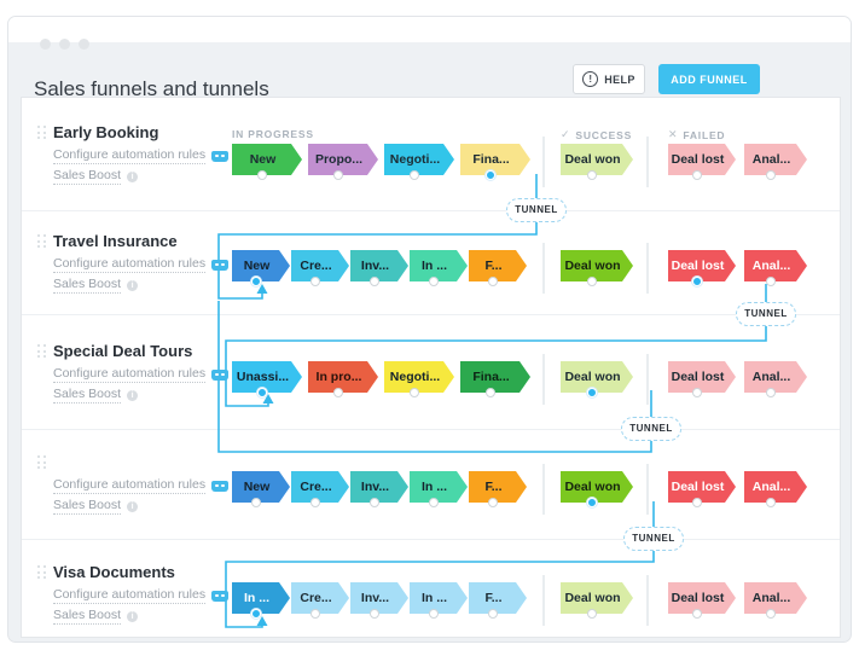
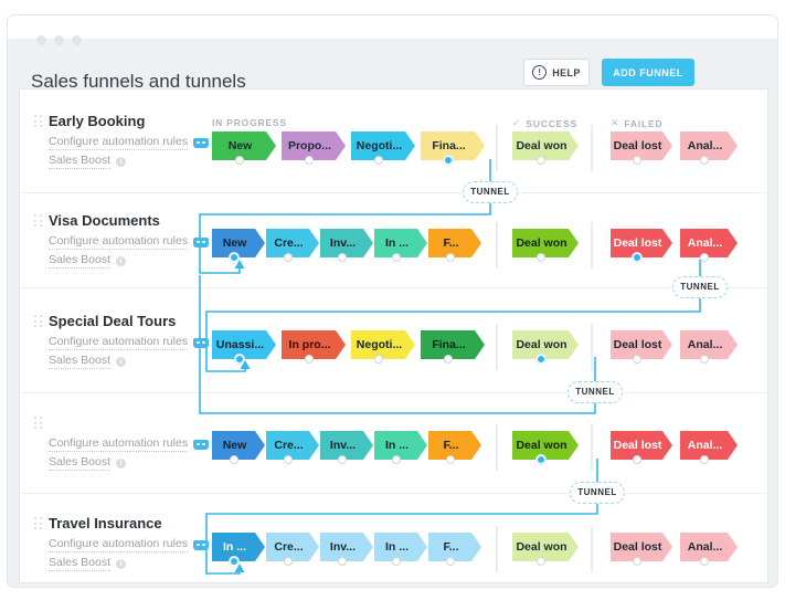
  Sales funnels and tunnels
  !
  HELP
  ADD FUNNEL
  IN PROGRESS
  ✓
  SUCCESS
  ✕
  FAILED
  Early Booking
  Configure automation rules
  Sales Boost
  New
  Propo...
  Negoti...
  Fina...
  Deal won
  Deal lost
  Anal...
- Travel Insurance
+ Visa Documents
  Configure automation rules
  Sales Boost
  New
  Cre...
  Inv...
  In ...
  F...
  Deal won
  Deal lost
  Anal...
  Special Deal Tours
  Configure automation rules
  Sales Boost
  Unassi...
  In pro...
  Negoti...
  Fina...
  Deal won
  Deal lost
  Anal...
  Configure automation rules
  Sales Boost
  New
  Cre...
  Inv...
  In ...
  F...
  Deal won
  Deal lost
  Anal...
- Visa Documents
+ Travel Insurance
  Configure automation rules
  Sales Boost
  In ...
  Cre...
  Inv...
  In ...
  F...
  Deal won
  Deal lost
  Anal...
  TUNNEL
  TUNNEL
  TUNNEL
  TUNNEL
